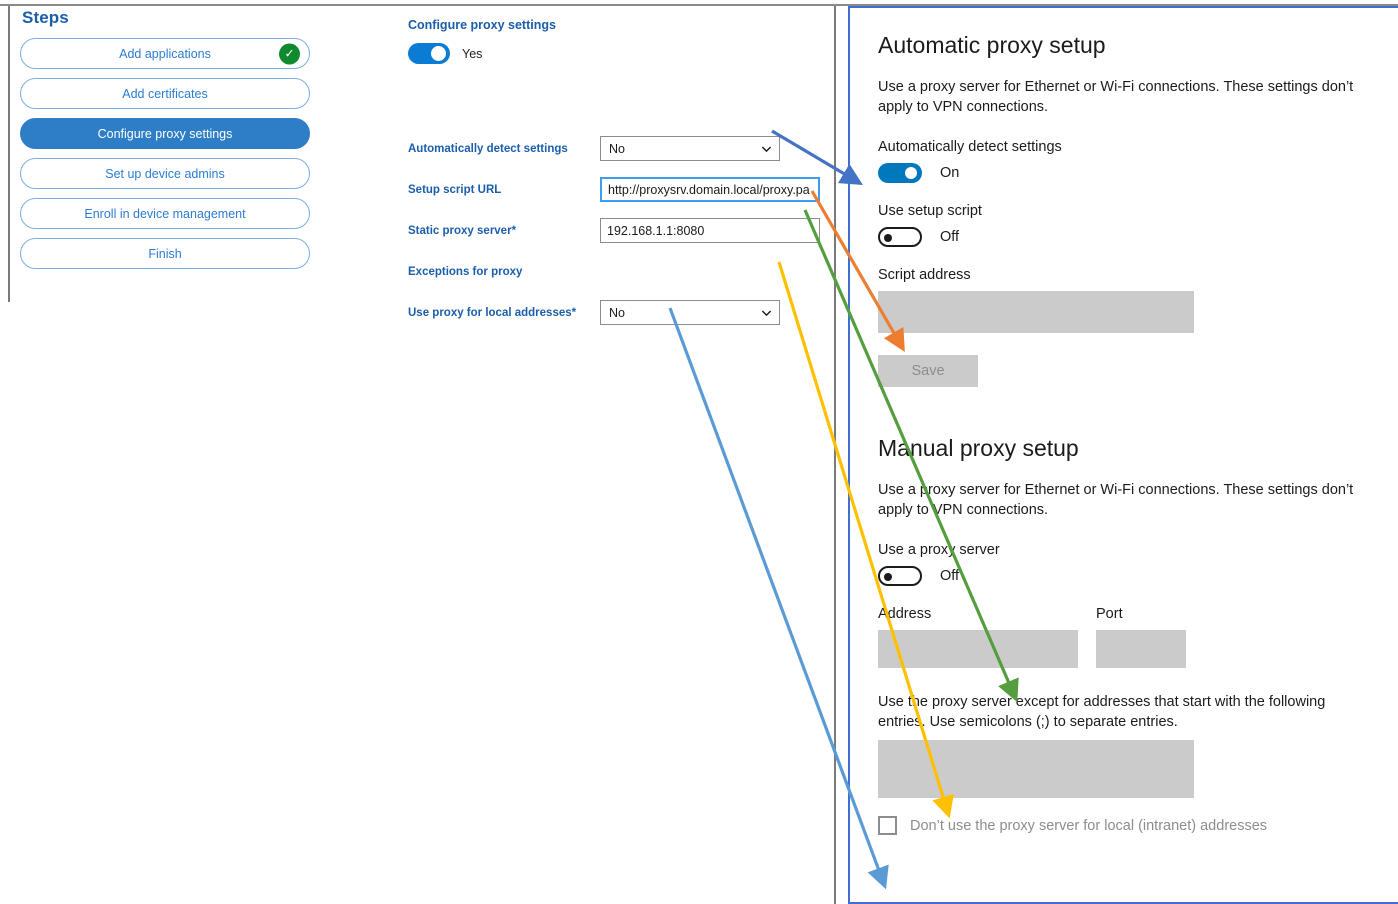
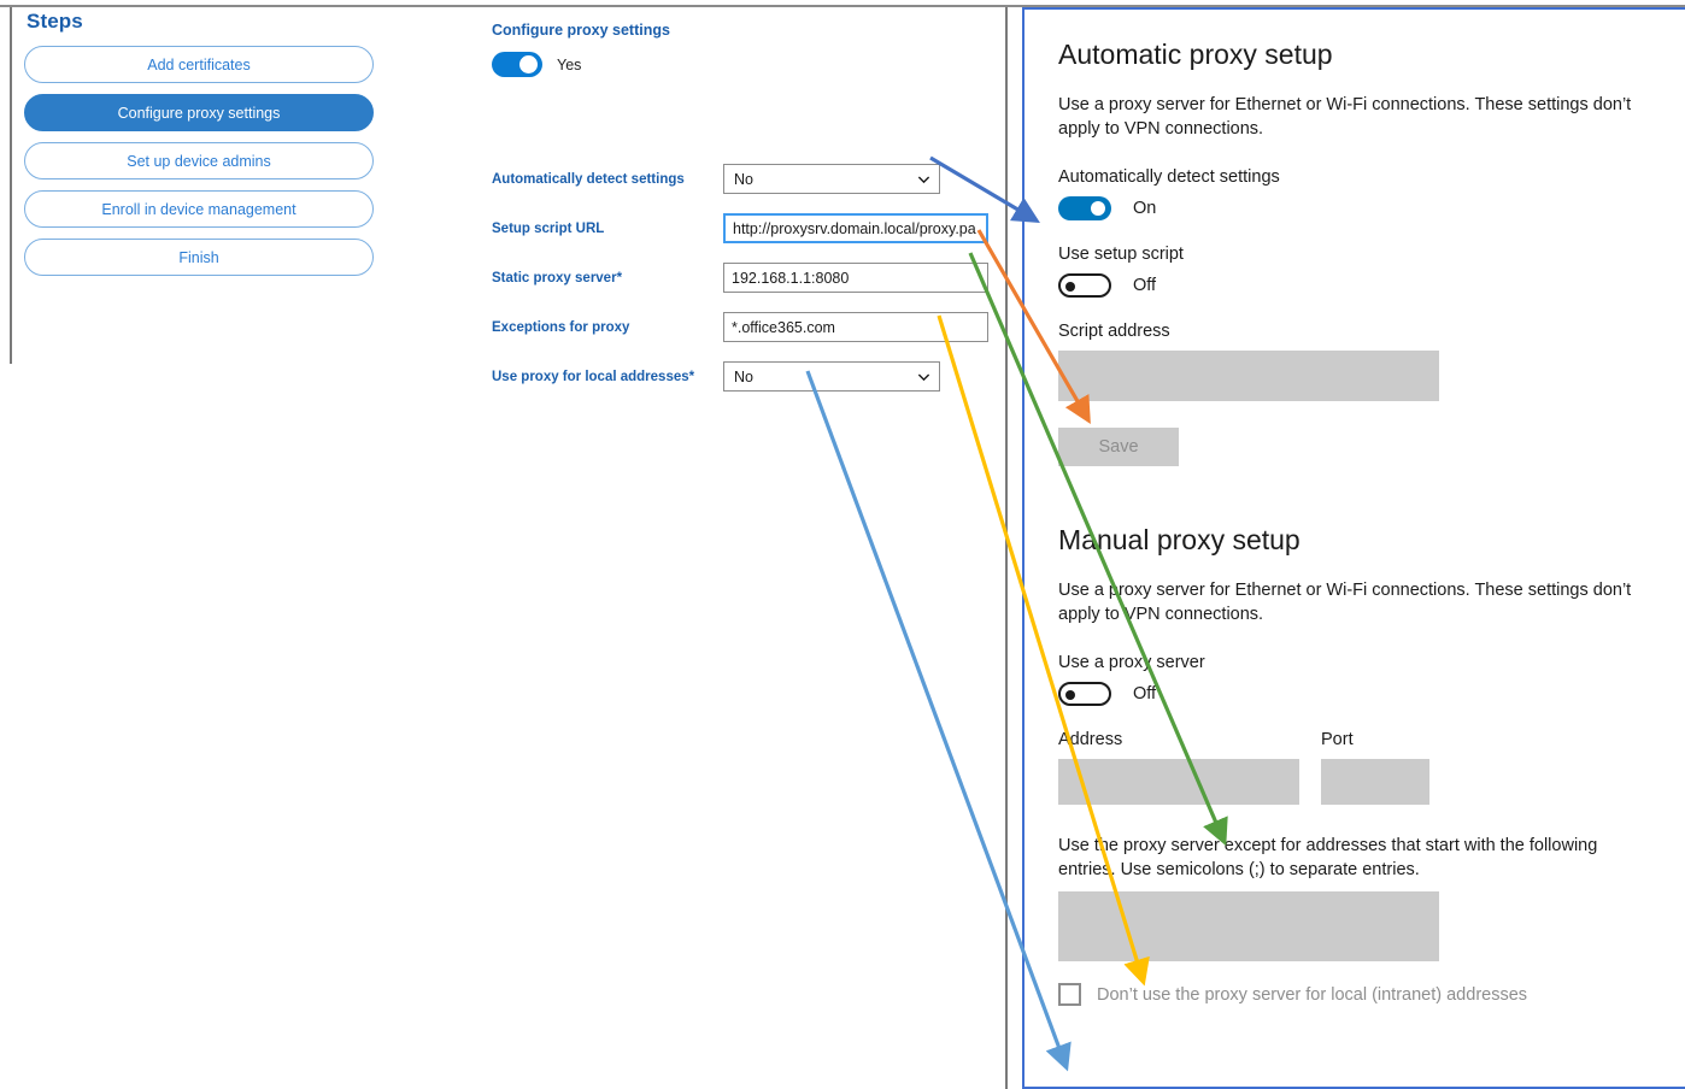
  Steps
- Add applications
- ✓
  Add certificates
  Configure proxy settings
  Set up device admins
  Enroll in device management
  Finish
  Configure proxy settings
  Yes
  Automatically detect settings
  No
  Setup script URL
  http://proxysrv.domain.local/proxy.pa
  Static proxy server*
  192.168.1.1:8080
  Exceptions for proxy
+ *.office365.com
  Use proxy for local addresses*
  No
  Automatic proxy setup
  Use a proxy server for Ethernet or Wi-Fi connections. These settings don’t apply to VPN connections.
  Automatically detect settings
  On
  Use setup script
  Off
  Script address
  Save
  Manual proxy setup
  Use a proxy server for Ethernet or Wi-Fi connections. These settings don’t apply to VPN connections.
  Use a prox server
  Off
  Address
  Port
  Use the proxy server except for addresses that start with the following entries. Use semicolons (;) to separate entries.
  Don’t use the proxy server for local (intranet) addresses
